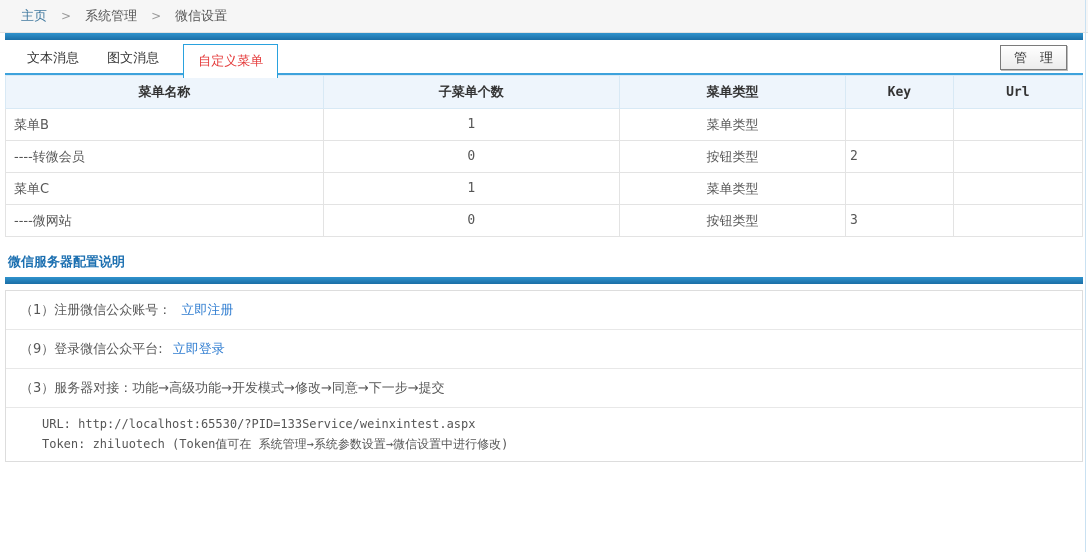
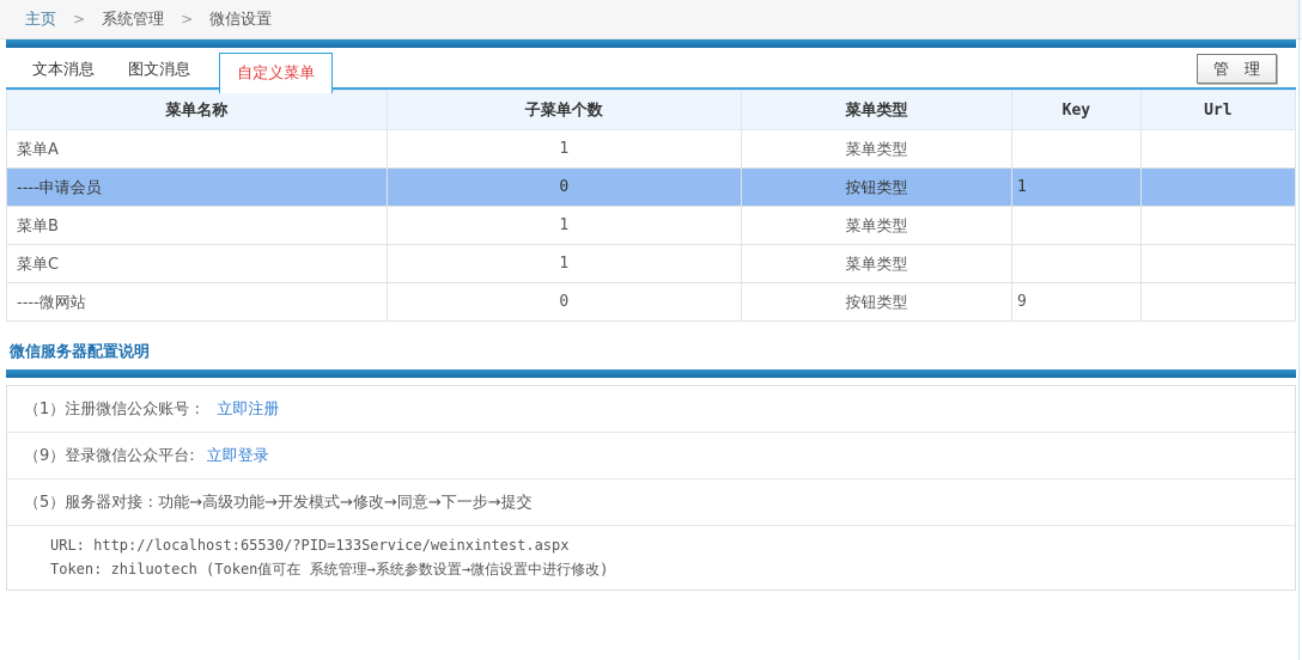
  主页
  >
  系统管理
  >
  微信设置
  文本消息 图文消息 自定义菜单
  管 理
  菜单名称	子菜单个数	菜单类型	Key	Url
+ 菜单A	1	菜单类型
+ ----申请会员	0	按钮类型	1
  菜单B	1	菜单类型
- ----转微会员	0	按钮类型	2
  菜单C	1	菜单类型
- ----微网站	0	按钮类型	3
+ ----微网站	0	按钮类型	9
  微信服务器配置说明
  （1）注册微信公众账号： 立即注册
  （9）登录微信公众平台: 立即登录
- （3）服务器对接：功能→高级功能→开发模式→修改→同意→下一步→提交
+ （5）服务器对接：功能→高级功能→开发模式→修改→同意→下一步→提交
  URL: http://localhost:65530/?PID=133Service/weinxintest.aspx
  Token: zhiluotech (Token值可在 系统管理→系统参数设置→微信设置中进行修改)
